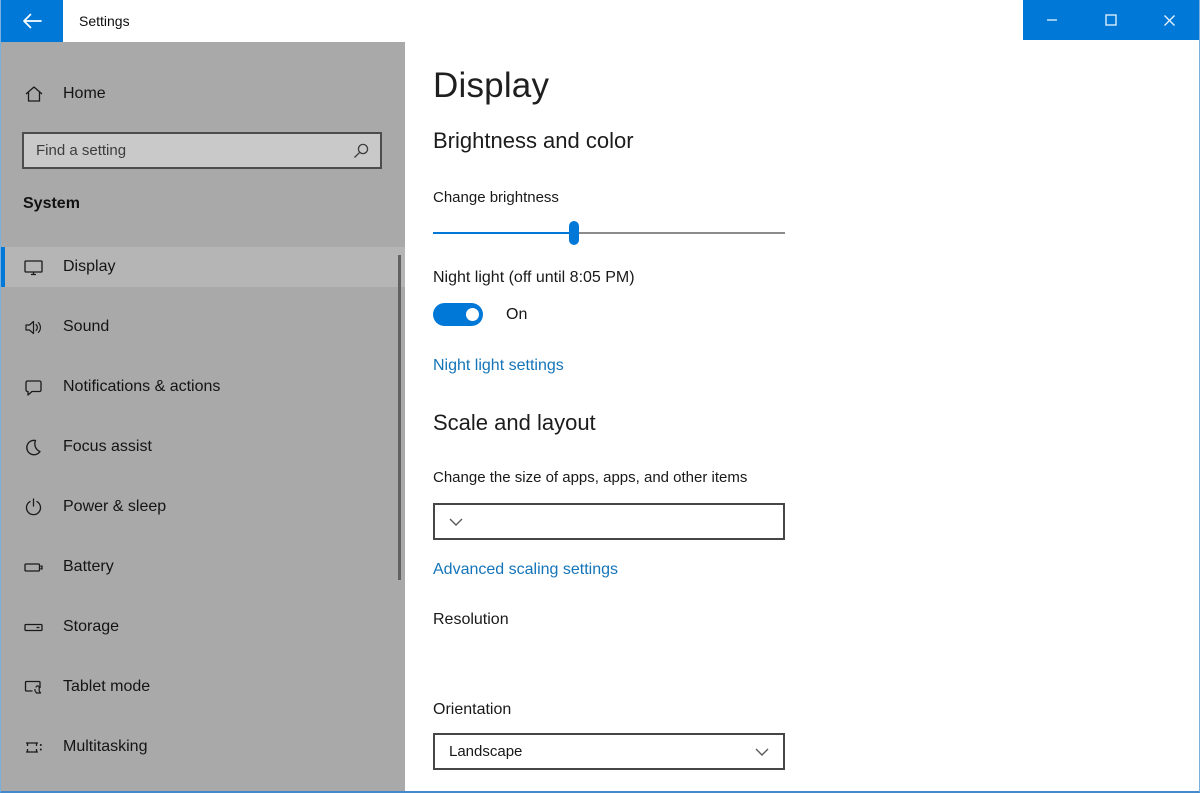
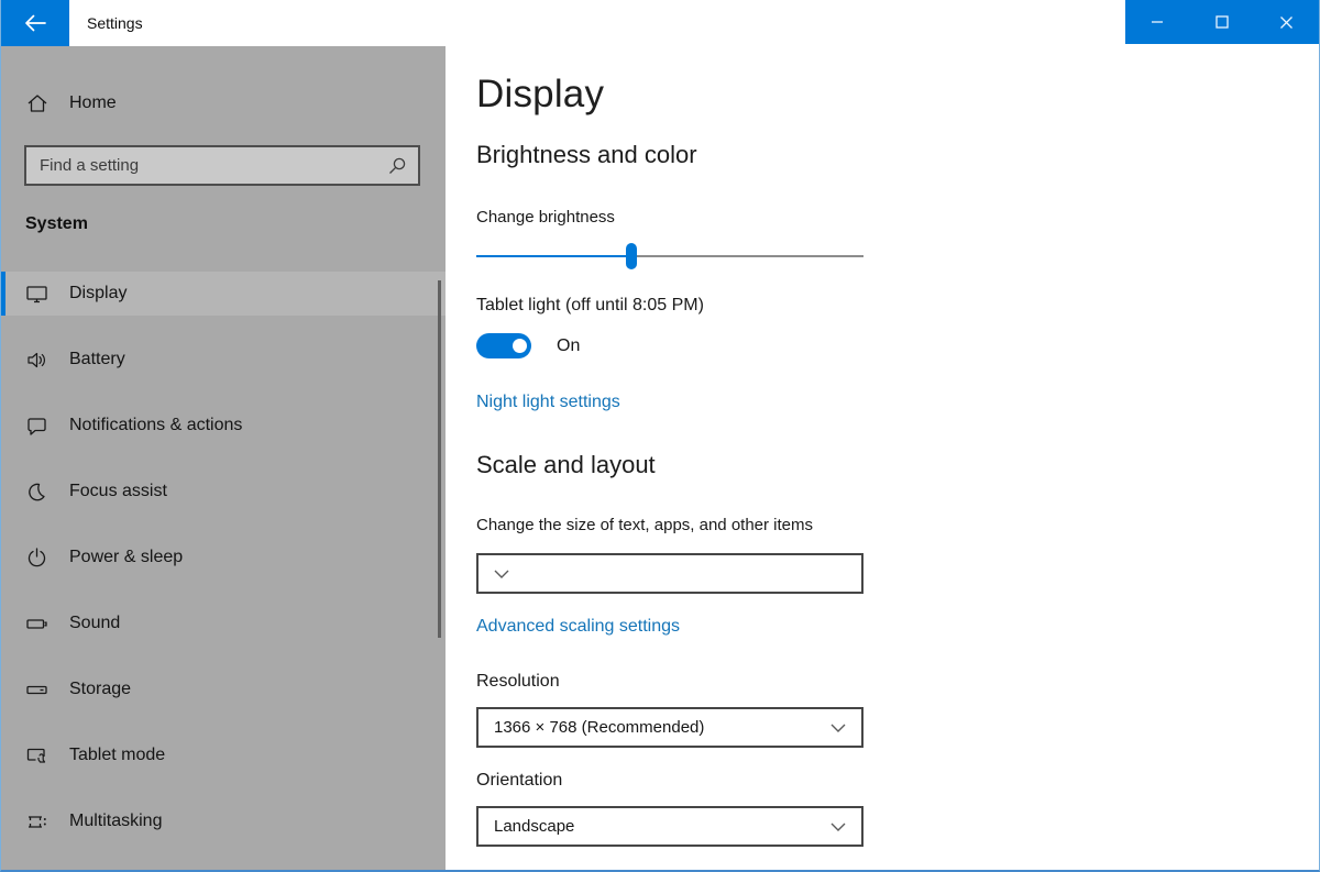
  Settings
  Home
  Find a setting
  System
  Display
- Sound
+ Battery
  Notifications & actions
  Focus assist
  Power & sleep
- Battery
+ Sound
  Storage
  Tablet mode
  Multitasking
  Display
  Brightness and color
  Change brightness
- Night light (off until 8:05 PM)
+ Tablet light (off until 8:05 PM)
  On
  Night light settings
  Scale and layout
- Change the size of apps, apps, and other items
+ Change the size of text, apps, and other items
  Advanced scaling settings
  Resolution
+ 1366 × 768 (Recommended)
  Orientation
  Landscape
